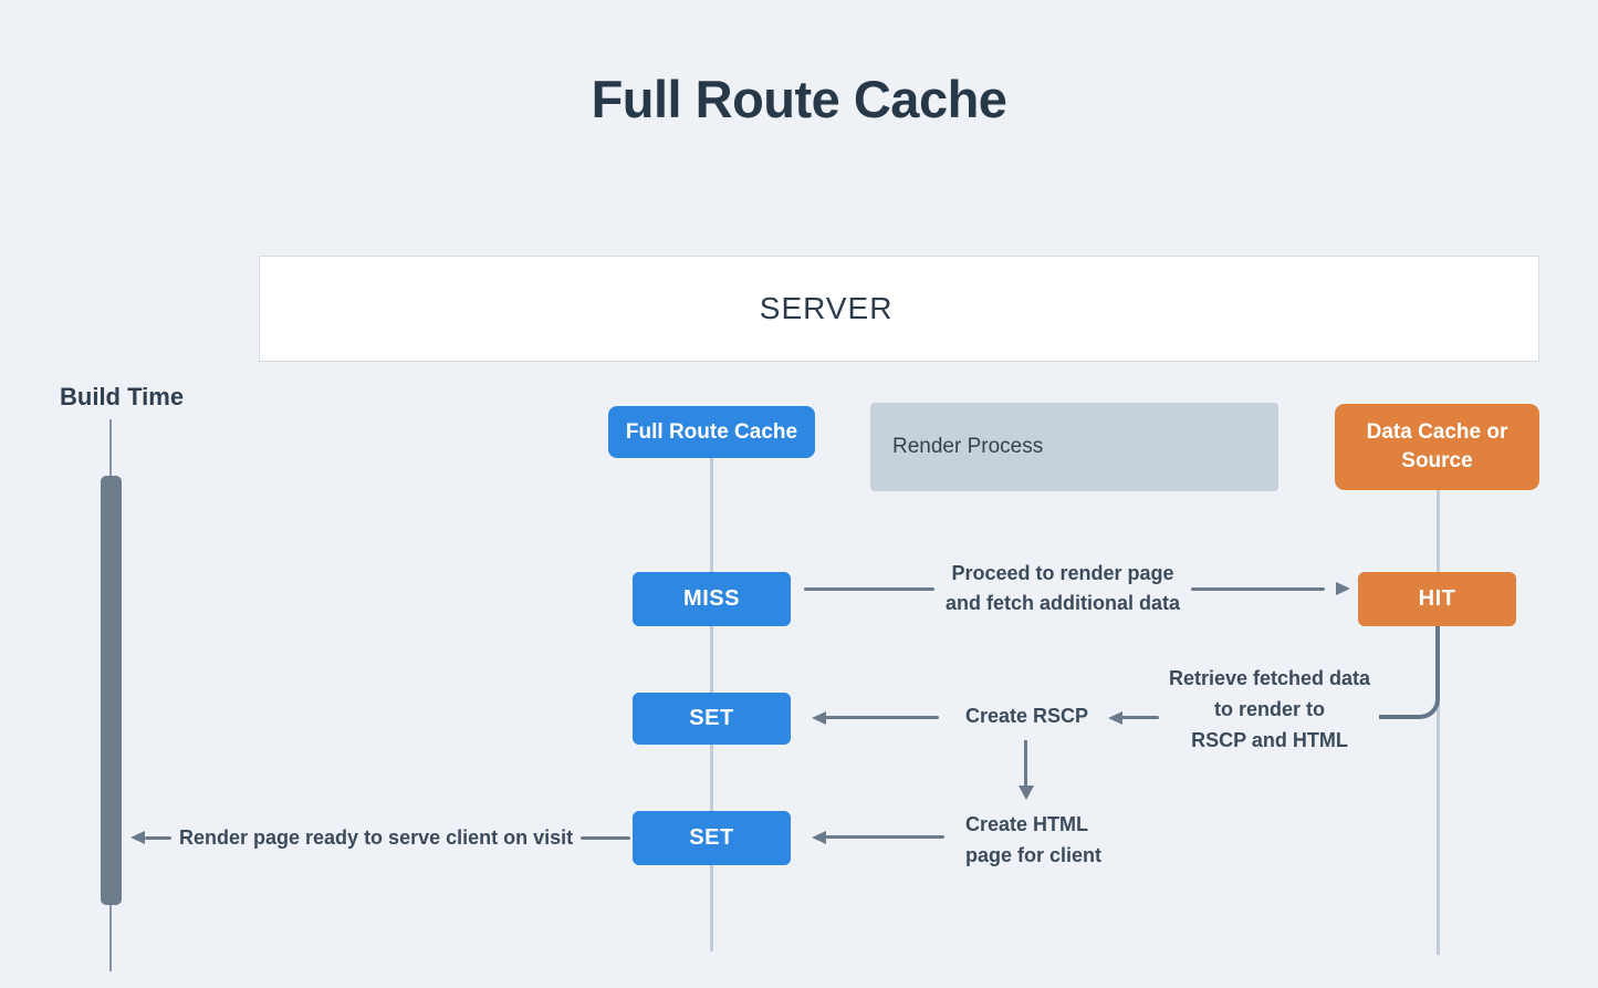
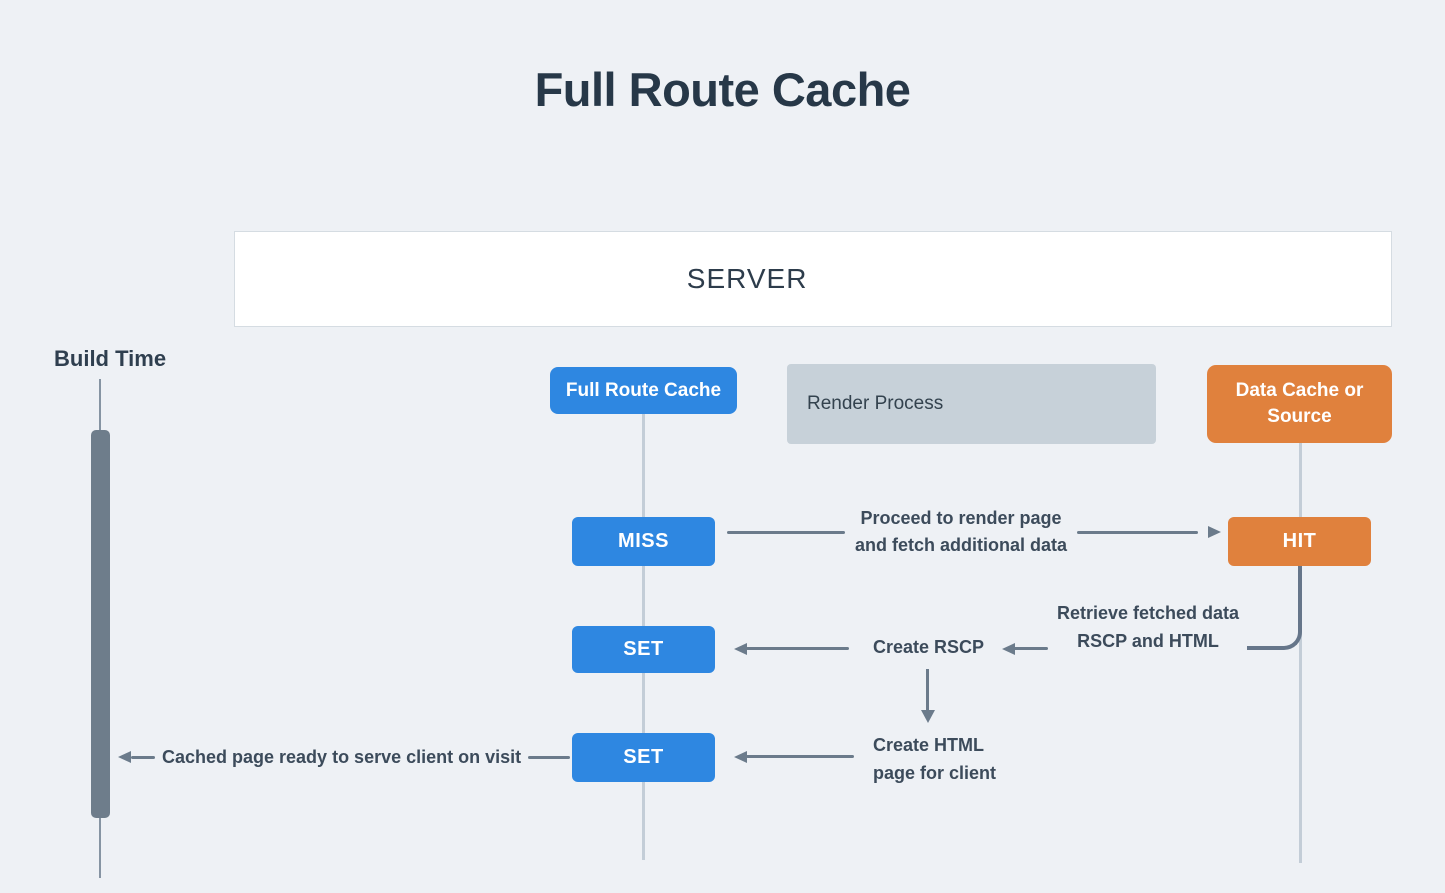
  Full Route Cache
  SERVER
  Build Time
  Full Route Cache
  Render Process
  Data Cache or Source
  MISS
  HIT
  SET
  SET
  Proceed to render page
  and fetch additional data
  Retrieve fetched data
- to render to
  RSCP and HTML
  Create RSCP
  Create HTML
  page for client
- Render page ready to serve client on visit
+ Cached page ready to serve client on visit
